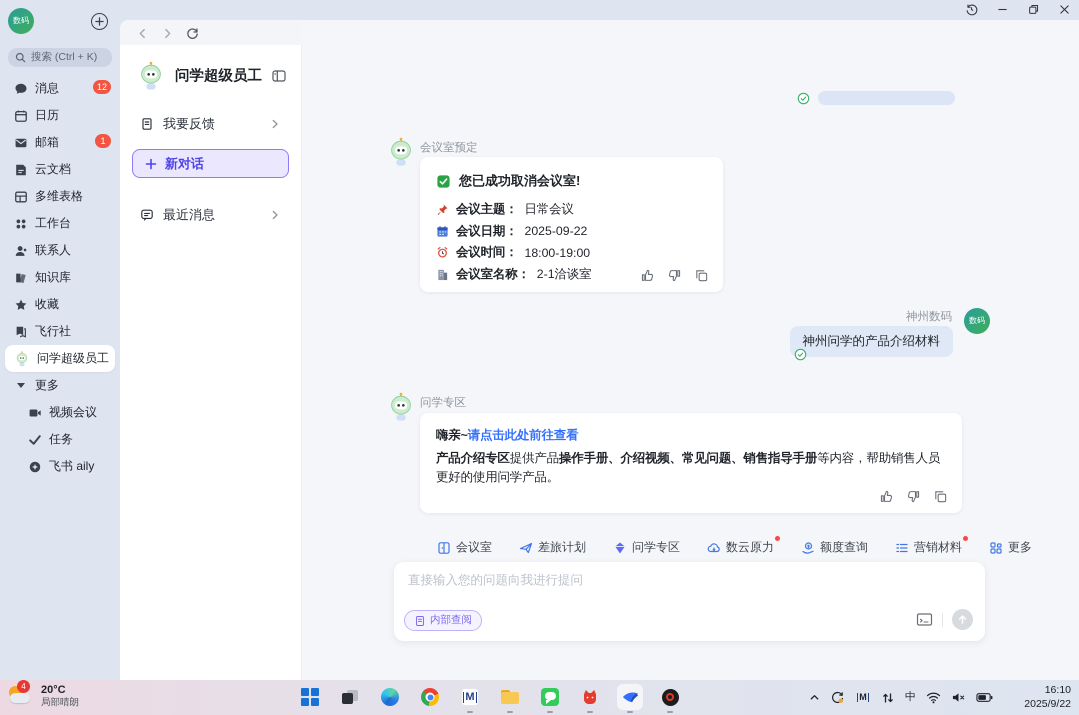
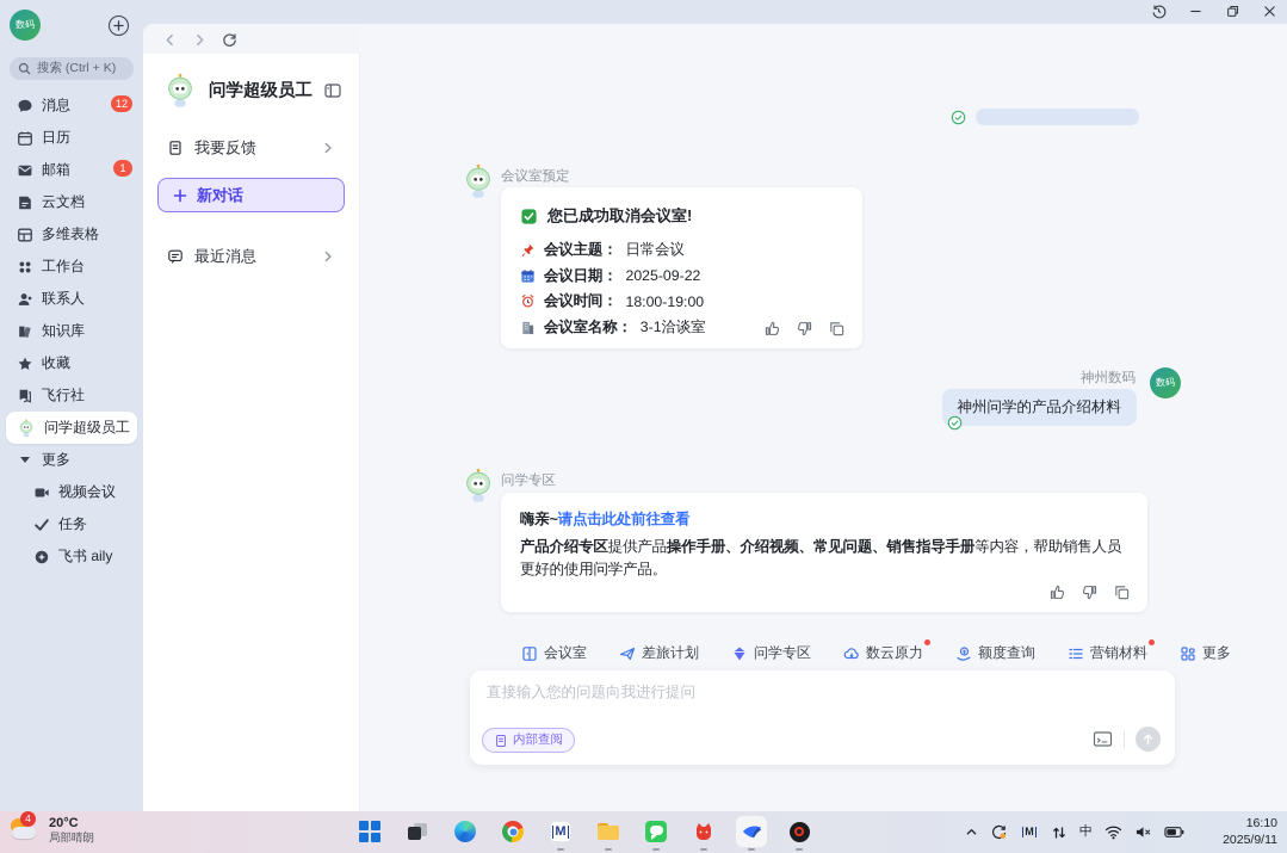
  数码
  搜索 (Ctrl + K)
  消息
  12
  日历
  邮箱
  1
  云文档
  多维表格
  工作台
  联系人
  知识库
  收藏
  飞行社
  问学超级员工
  更多
  视频会议
  任务
  飞书 aily
  问学超级员工
  我要反馈
  新对话
  最近消息
  会议室预定
  您已成功取消会议室!
  会议主题：
  日常会议
  会议日期：
  2025-09-22
  会议时间：
  18:00-19:00
  会议室名称：
- 2-1洽谈室
+ 3-1洽谈室
  神州数码
  数码
  神州问学的产品介绍材料
  问学专区
  嗨亲~请点击此处前往查看
  产品介绍专区提供产品操作手册、介绍视频、常见问题、销售指导手册等内容，帮助销售人员更好的使用问学产品。
  会议室
  差旅计划
  问学专区
  数云原力
  额度查询
  营销材料
  更多
  直接输入您的问题向我进行提问
  内部查阅
  4
  20°C
  局部晴朗
  M
  M
  中
  16:10
- 2025/9/22
+ 2025/9/11
